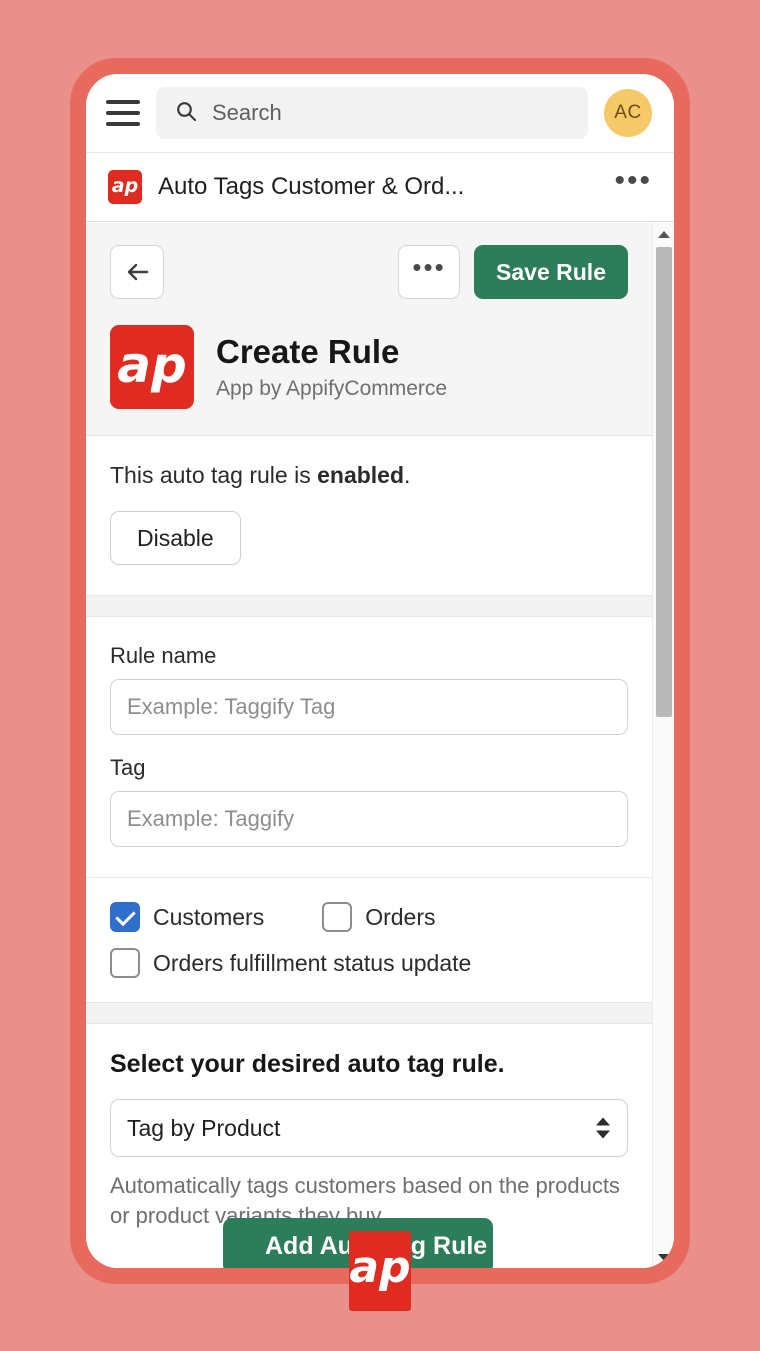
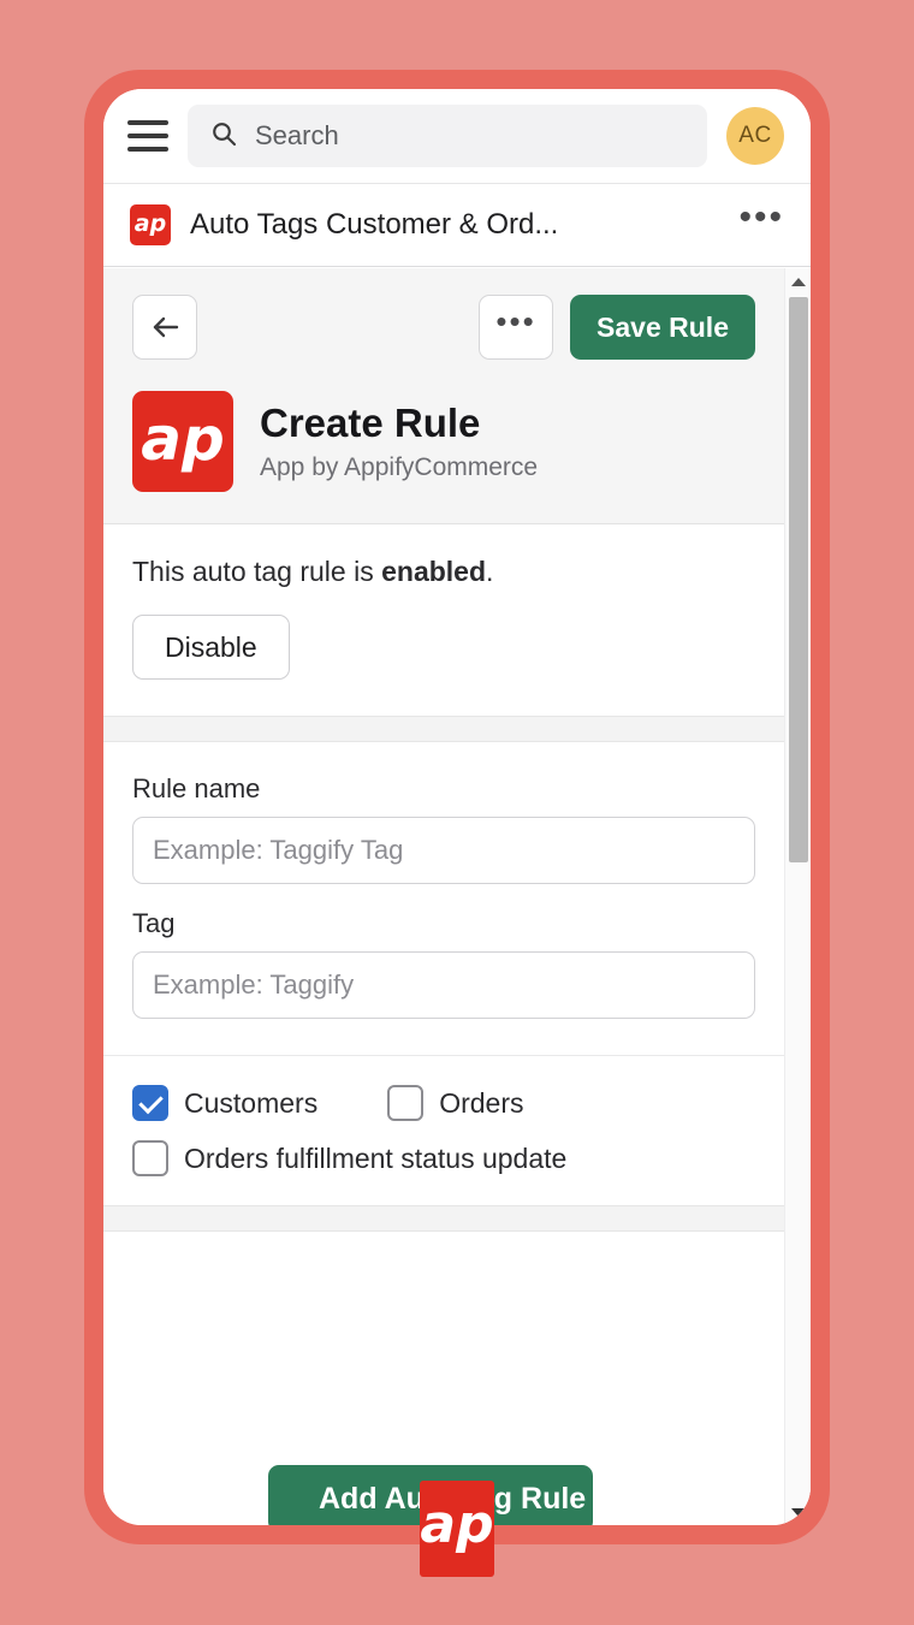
  Search
  AC
  ap
  Auto Tags Customer & Ord...
  •••
  •••
  Save Rule
  ap
  Create Rule
  App by AppifyCommerce
  This auto tag rule is enabled.
  Disable
  Rule name
  Example: Taggify Tag
  Tag
  Example: Taggify
  Customers
  Orders
  Orders fulfillment status update
- Select your desired auto tag rule.
- Tag by Product
- Automatically tags customers based on the products or product variants they buy.
  Add Aug Rule
  ap
